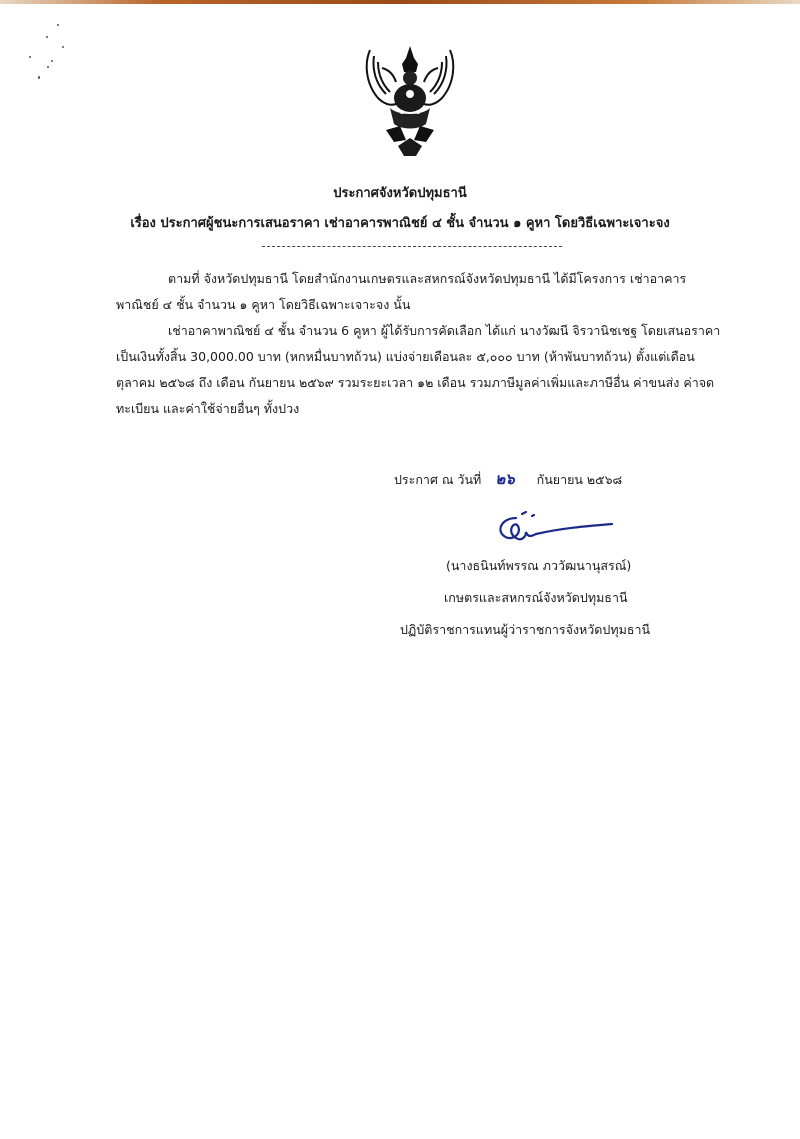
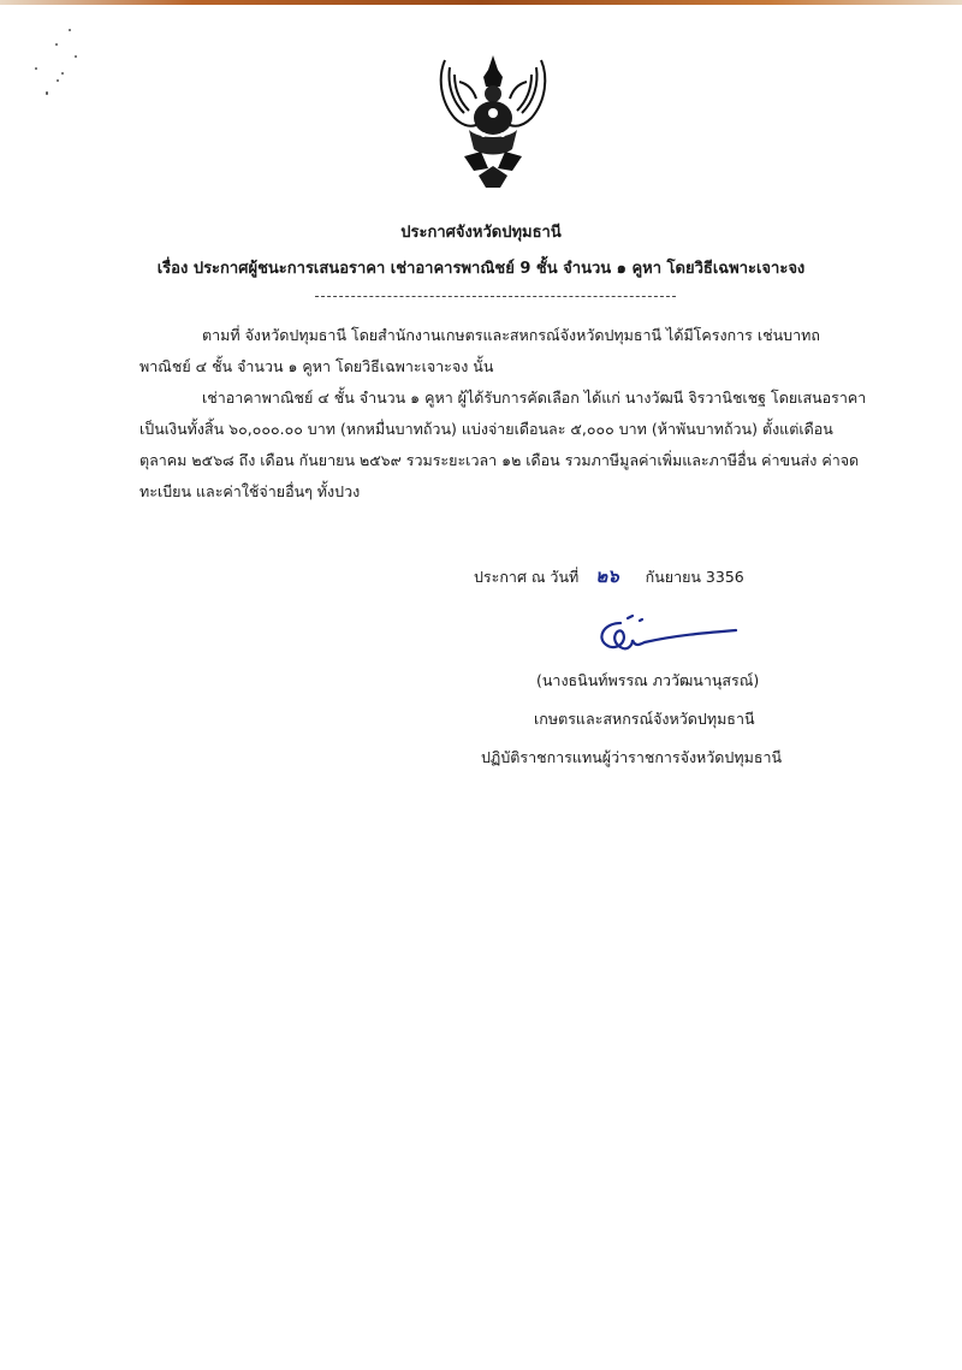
  ประกาศจังหวัดปทุมธานี
- เรื่อง ประกาศผู้ชนะการเสนอราคา เช่าอาคารพาณิชย์ ๔ ชั้น จำนวน ๑ คูหา โดยวิธีเฉพาะเจาะจง
+ เรื่อง ประกาศผู้ชนะการเสนอราคา เช่าอาคารพาณิชย์ 9 ชั้น จำนวน ๑ คูหา โดยวิธีเฉพาะเจาะจง
- ตามที่ จังหวัดปทุมธานี โดยสำนักงานเกษตรและสหกรณ์จังหวัดปทุมธานี ได้มีโครงการ เช่าอาคาร
+ ตามที่ จังหวัดปทุมธานี โดยสำนักงานเกษตรและสหกรณ์จังหวัดปทุมธานี ได้มีโครงการ เช่นบาทถ
  พาณิชย์ ๔ ชั้น จำนวน ๑ คูหา โดยวิธีเฉพาะเจาะจง นั้น
- เช่าอาคาพาณิชย์ ๔ ชั้น จำนวน 6 คูหา ผู้ได้รับการคัดเลือก ได้แก่ นางวัฒนี จิรวานิชเชฐ โดยเสนอราคา
+ เช่าอาคาพาณิชย์ ๔ ชั้น จำนวน ๑ คูหา ผู้ได้รับการคัดเลือก ได้แก่ นางวัฒนี จิรวานิชเชฐ โดยเสนอราคา
- เป็นเงินทั้งสิ้น 30,000.00 บาท (หกหมื่นบาทถ้วน) แบ่งจ่ายเดือนละ ๕,๐๐๐ บาท (ห้าพันบาทถ้วน) ตั้งแต่เดือน
+ เป็นเงินทั้งสิ้น ๖๐,๐๐๐.๐๐ บาท (หกหมื่นบาทถ้วน) แบ่งจ่ายเดือนละ ๕,๐๐๐ บาท (ห้าพันบาทถ้วน) ตั้งแต่เดือน
  ตุลาคม ๒๕๖๘ ถึง เดือน กันยายน ๒๕๖๙ รวมระยะเวลา ๑๒ เดือน รวมภาษีมูลค่าเพิ่มและภาษีอื่น ค่าขนส่ง ค่าจด
  ทะเบียน และค่าใช้จ่ายอื่นๆ ทั้งปวง
- ประกาศ ณ วันที่ ๒๖ กันยายน ๒๕๖๘
+ ประกาศ ณ วันที่ ๒๖ กันยายน 3356
  (นางธนินท์พรรณ ภววัฒนานุสรณ์)
  เกษตรและสหกรณ์จังหวัดปทุมธานี
  ปฏิบัติราชการแทนผู้ว่าราชการจังหวัดปทุมธานี
